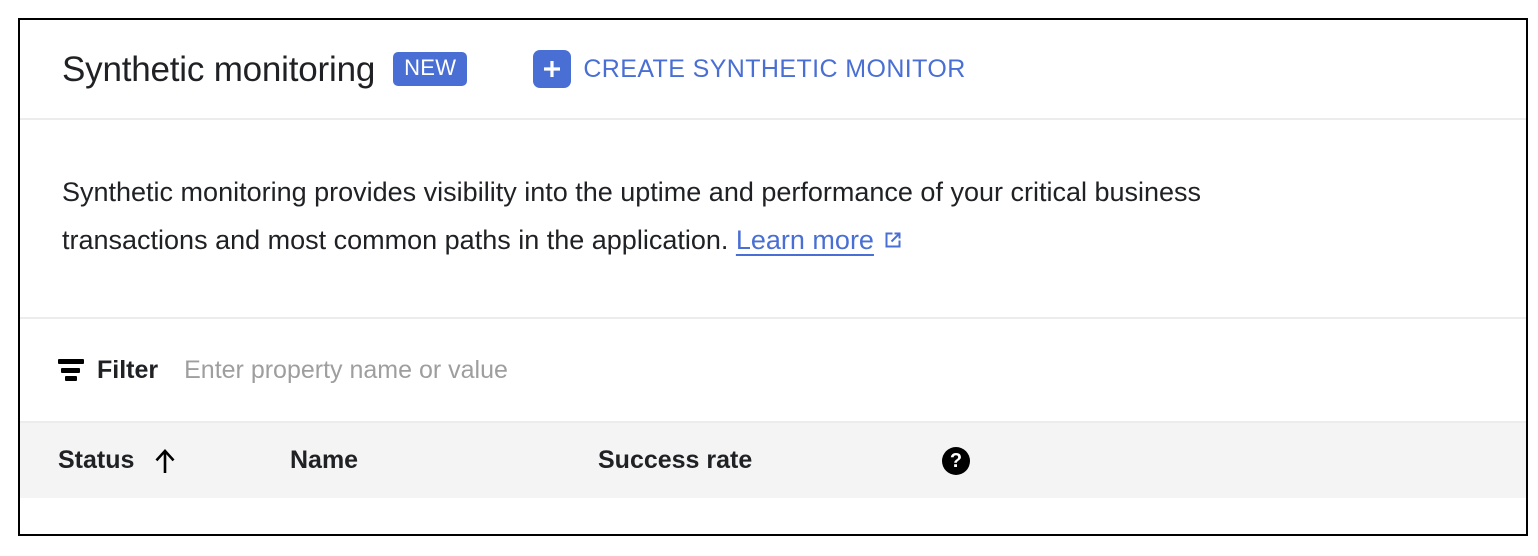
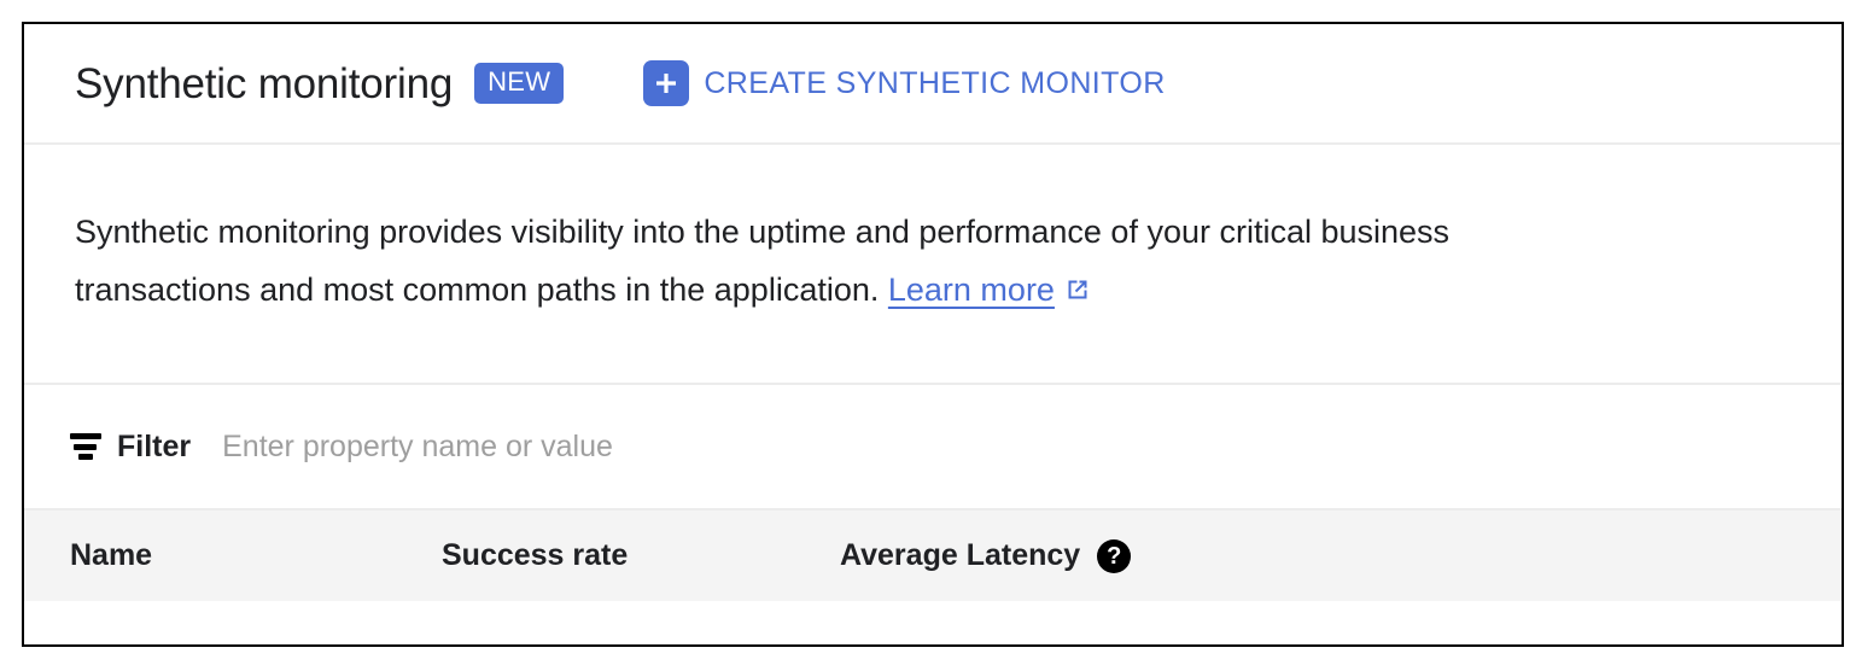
  Synthetic monitoring
  NEW
  CREATE SYNTHETIC MONITOR
  Synthetic monitoring provides visibility into the uptime and performance of your critical business transactions and most common paths in the application. Learn more
  Filter
  Enter property name or value
- Status
  Name
  Success rate
+ Average Latency
  ?
